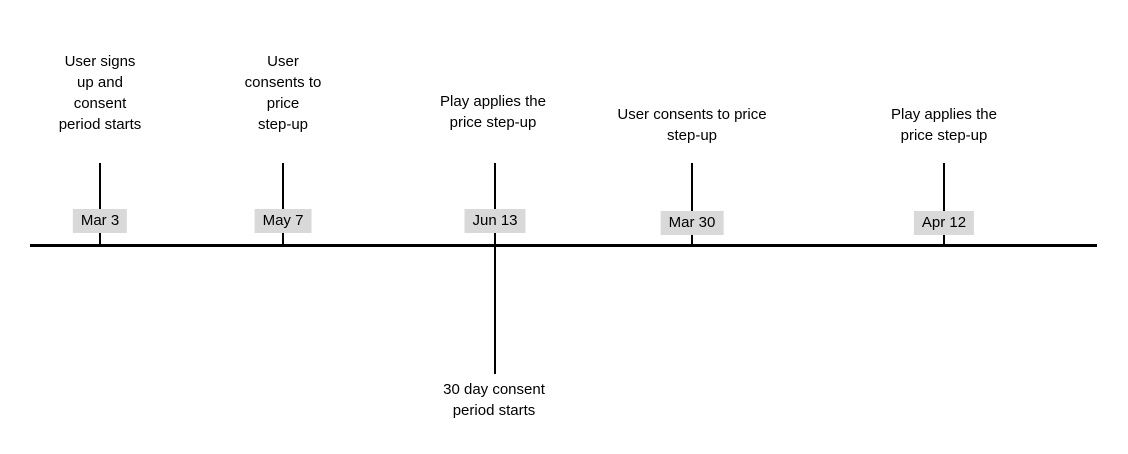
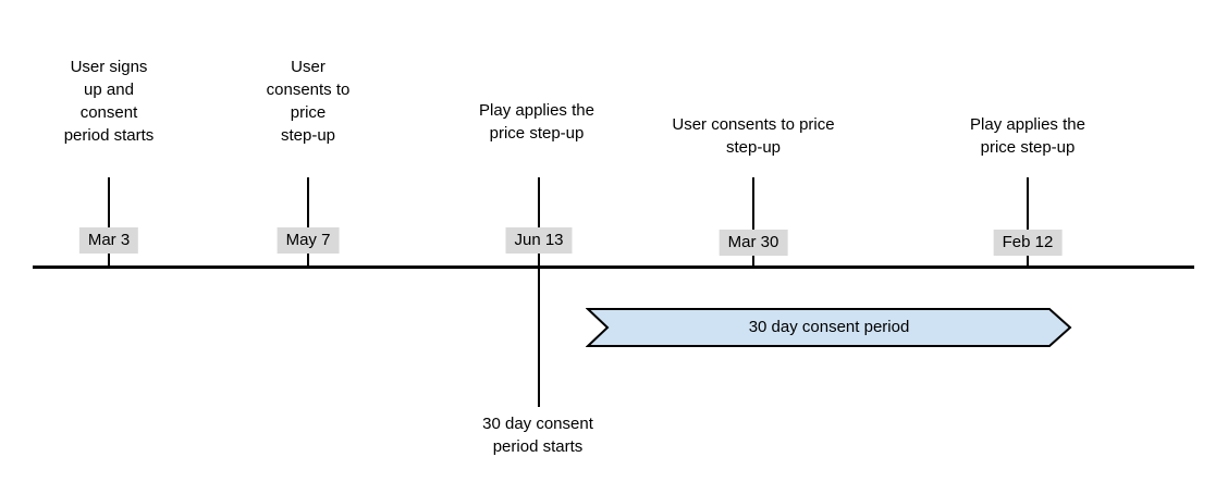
  User signs
  up and
  consent
  period starts
  Mar 3
  User
  consents to
  price
  step-up
  May 7
  Play applies the
  price step-up
  Jun 13
  30 day consent
  period starts
  User consents to price
  step-up
  Mar 30
  Play applies the
  price step-up
- Apr 12
+ Feb 12
+ 30 day consent period
